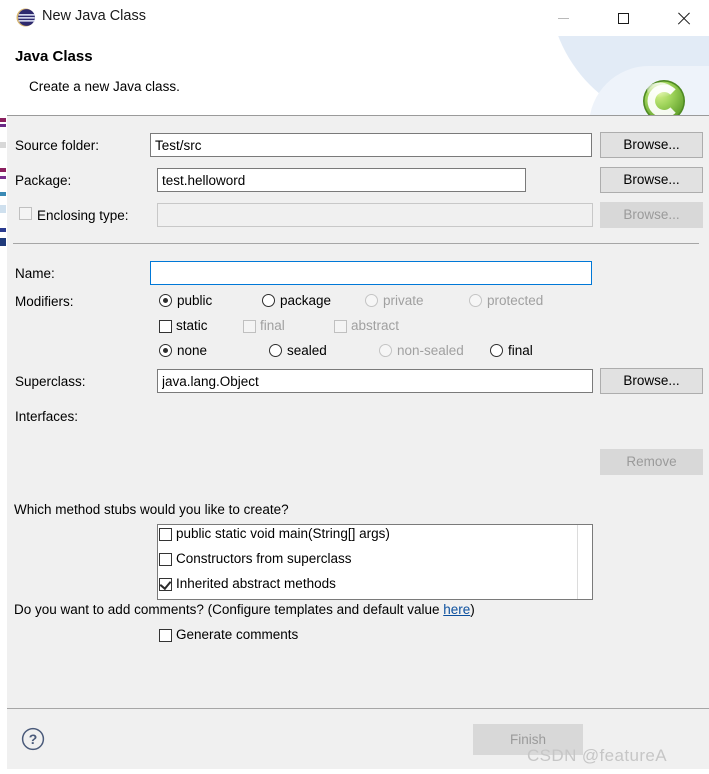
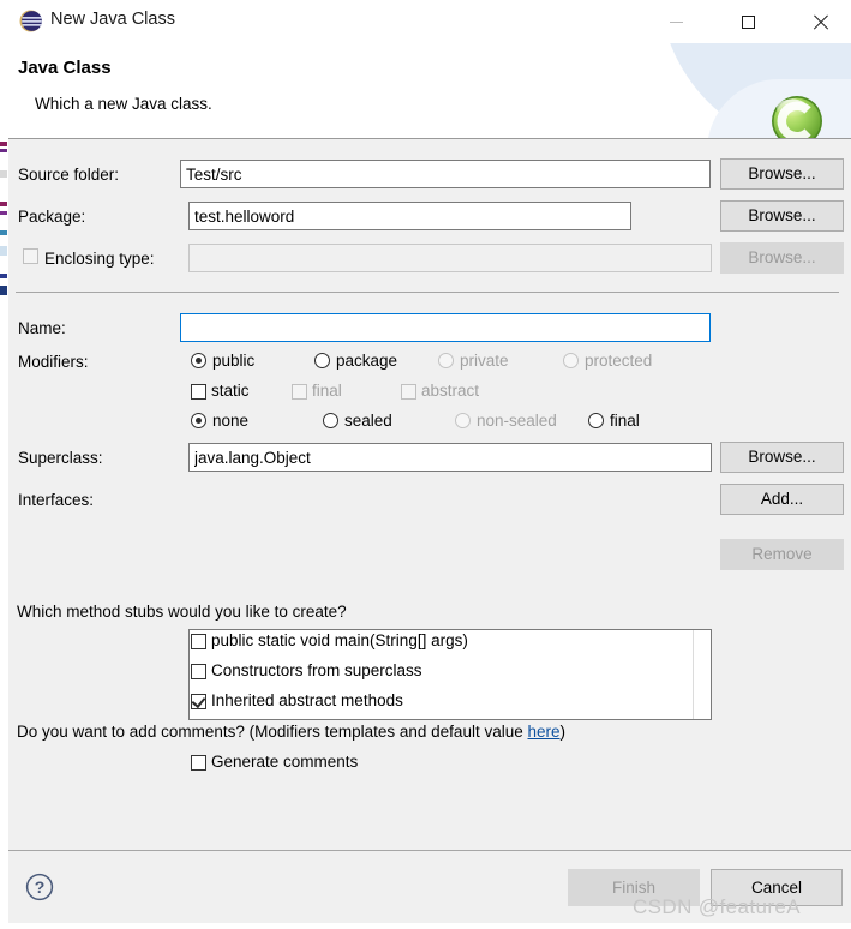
  New Java Class
  Java Class
- Create a new Java class.
+ Which a new Java class.
  Source folder:
  Test/src
  Browse...
  Package:
  test.helloword
  Browse...
  Enclosing type:
  Browse...
  Name:
  Modifiers:
  public
  package
  private
  protected
  static
  final
  abstract
  none
  sealed
  non-sealed
  final
  Superclass:
  java.lang.Object
  Browse...
  Interfaces:
+ Add...
  Remove
  Which method stubs would you like to create?
  public static void main(String[] args)
  Constructors from superclass
  Inherited abstract methods
- Do you want to add comments? (Configure templates and default value here)
+ Do you want to add comments? (Modifiers templates and default value here)
  Generate comments
  ?
  Finish
+ Cancel
  CSDN @featureA
